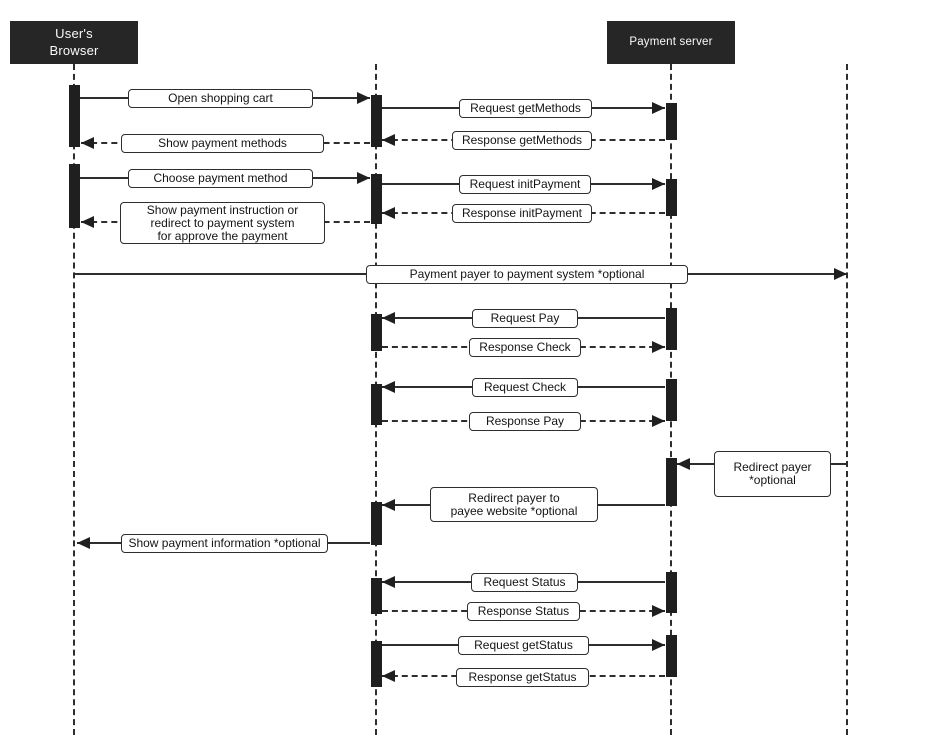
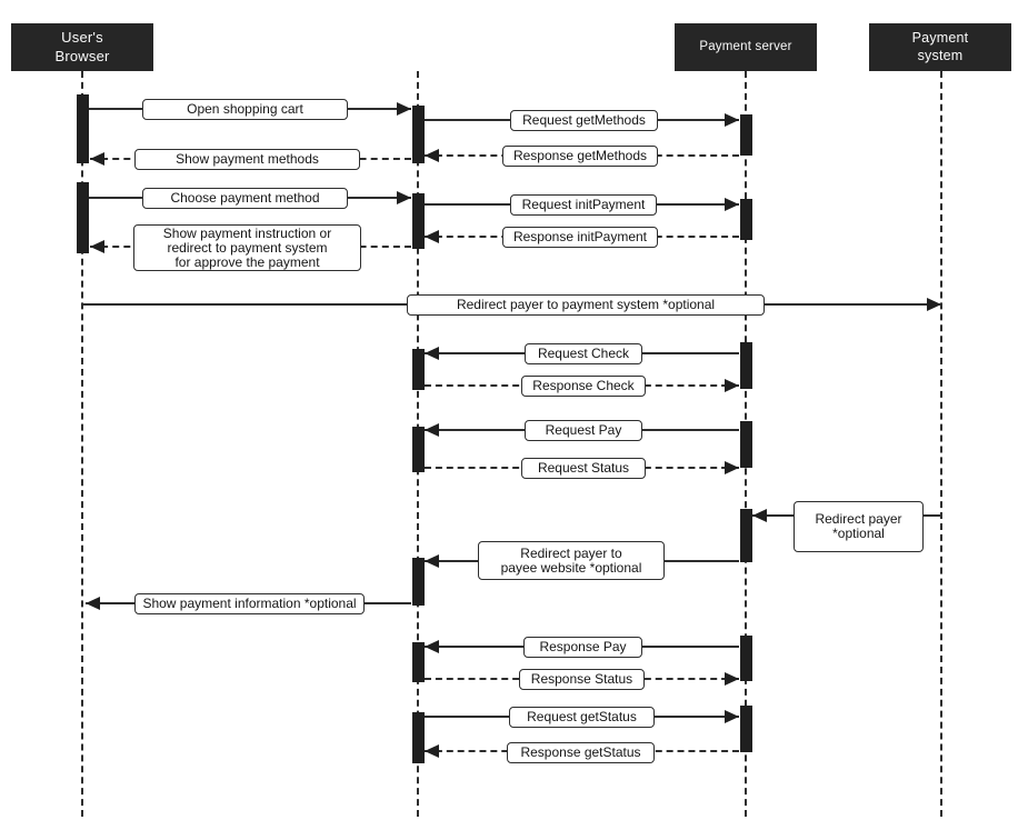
  Open shopping cart
  Request getMethods
  Response getMethods
  Show payment methods
  Choose payment method
  Request initPayment
  Response initPayment
  Show payment instruction or
  redirect to payment system
  for approve the payment
- Payment payer to payment system *optional
+ Redirect payer to payment system *optional
- Request Pay
+ Request Check
  Response Check
- Request Check
+ Request Pay
- Response Pay
+ Request Status
  Redirect payer
  *optional
  Redirect payer to
  payee website *optional
  Show payment information *optional
- Request Status
+ Response Pay
  Response Status
  Request getStatus
  Response getStatus
  User's
  Browser
  Payment server
+ Payment
+ system
